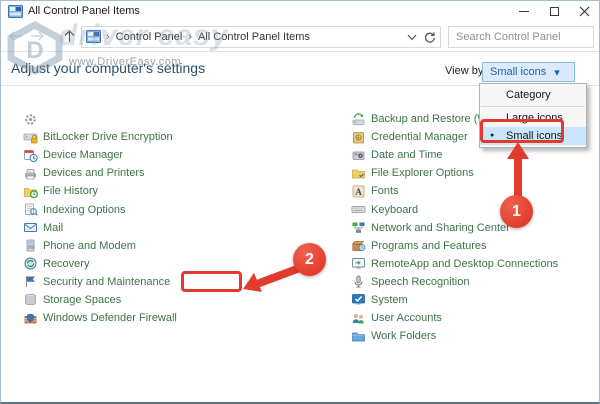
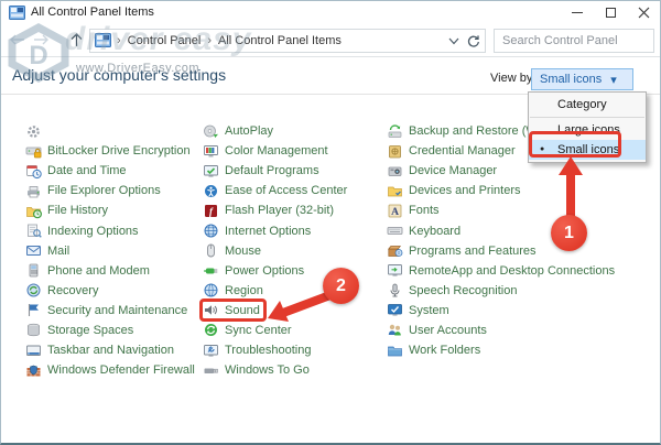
  All Control Panel Items
  ›
  Control Panel
  ›
  All Control Panel Items
  Search Control Panel
  Adjust your computer's settings
  View by
  Small icons
  ▾
  BitLocker Drive Encryption
- Device Manager
+ Date and Time
- Devices and Printers
+ File Explorer Options
  File History
  Indexing Options
  Mail
  Phone and Modem
  Recovery
  Security and Maintenance
  Storage Spaces
+ Taskbar and Navigation
  Windows Defender Firewall
+ AutoPlay
+ Color Management
+ Default Programs
+ Ease of Access Center
+ f
+ Flash Player (32-bit)
+ Internet Options
+ Mouse
+ Power Options
+ Region
+ Sound
+ Sync Center
+ Troubleshooting
+ Windows To Go
  Credential Manager
- Date and Time
+ Device Manager
- File Explorer Options
+ Devices and Printers
  A
  Fonts
  Keyboard
- Network and Sharing Center
  Programs and Features
  RemoteApp and Desktop Connections
  Speech Recognition
  System
  User Accounts
  Work Folders
  Category
  Large icons
  Small icons
  D
  driver easy
  www.DriverEasy.com
  1
  2
